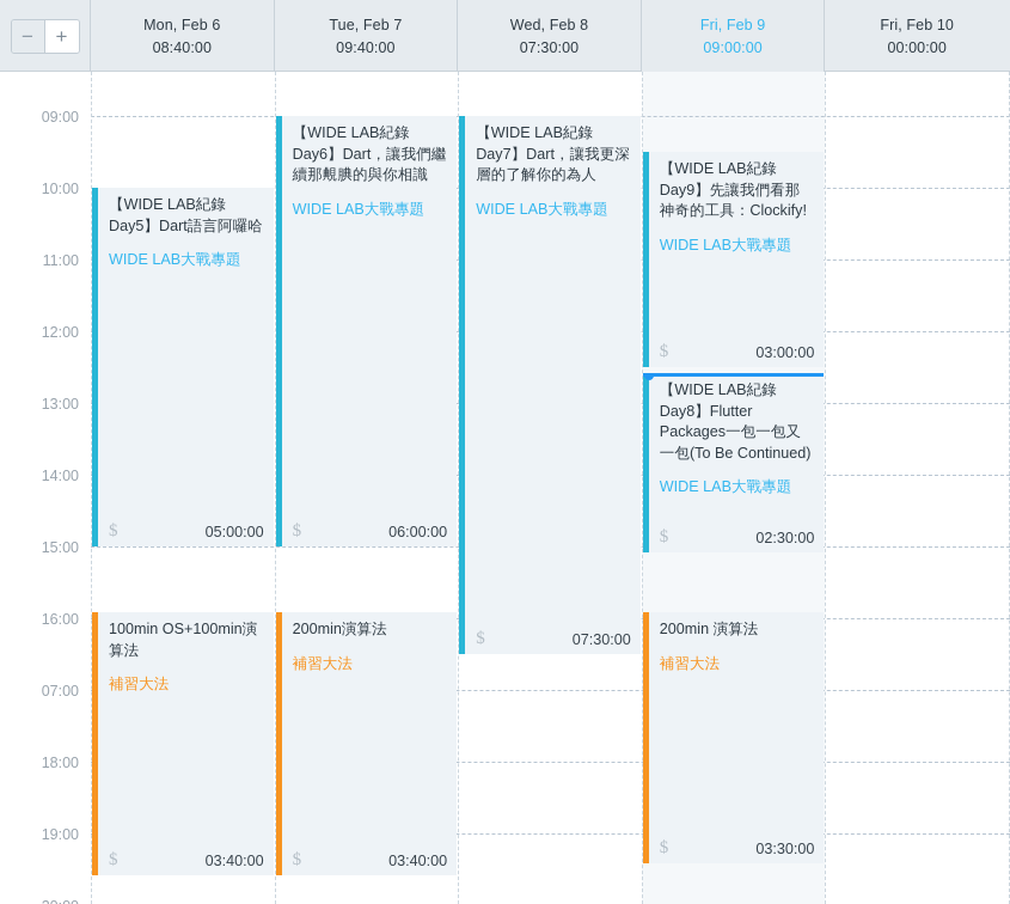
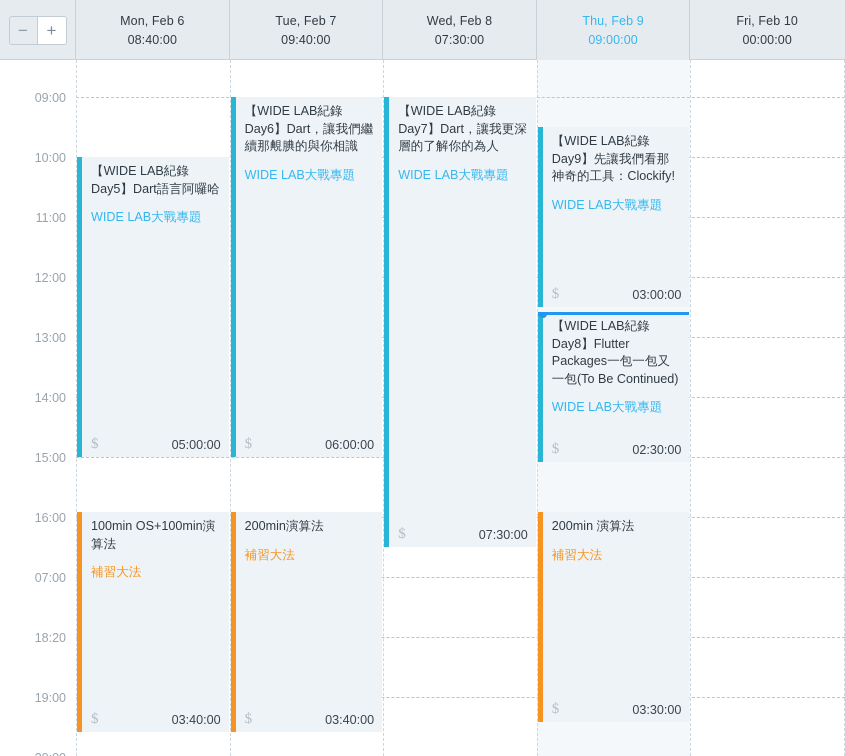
  −
  +
  Mon, Feb 6
  08:40:00
  Tue, Feb 7
  09:40:00
  Wed, Feb 8
  07:30:00
- Fri, Feb 9
+ Thu, Feb 9
  09:00:00
  Fri, Feb 10
  00:00:00
  【WIDE LAB紀錄 Day5】Dart語言阿囉哈
  WIDE LAB大戰專題
  $
  05:00:00
  【WIDE LAB紀錄 Day6】Dart，讓我們繼續那覥腆的與你相識
  WIDE LAB大戰專題
  $
  06:00:00
  【WIDE LAB紀錄 Day7】Dart，讓我更深層的了解你的為人
  WIDE LAB大戰專題
  $
  07:30:00
  【WIDE LAB紀錄 Day9】先讓我們看那神奇的工具：Clockify!
  WIDE LAB大戰專題
  $
  03:00:00
  【WIDE LAB紀錄 Day8】Flutter Packages一包一包又一包(To Be Continued)
  WIDE LAB大戰專題
  $
  02:30:00
  100min OS+100min演算法
  補習大法
  $
  03:40:00
  200min演算法
  補習大法
  $
  03:40:00
  200min 演算法
  補習大法
  $
  03:30:00
  09:00
  10:00
  11:00
  12:00
  13:00
  14:00
  15:00
  16:00
  07:00
- 18:00
+ 18:20
  19:00
